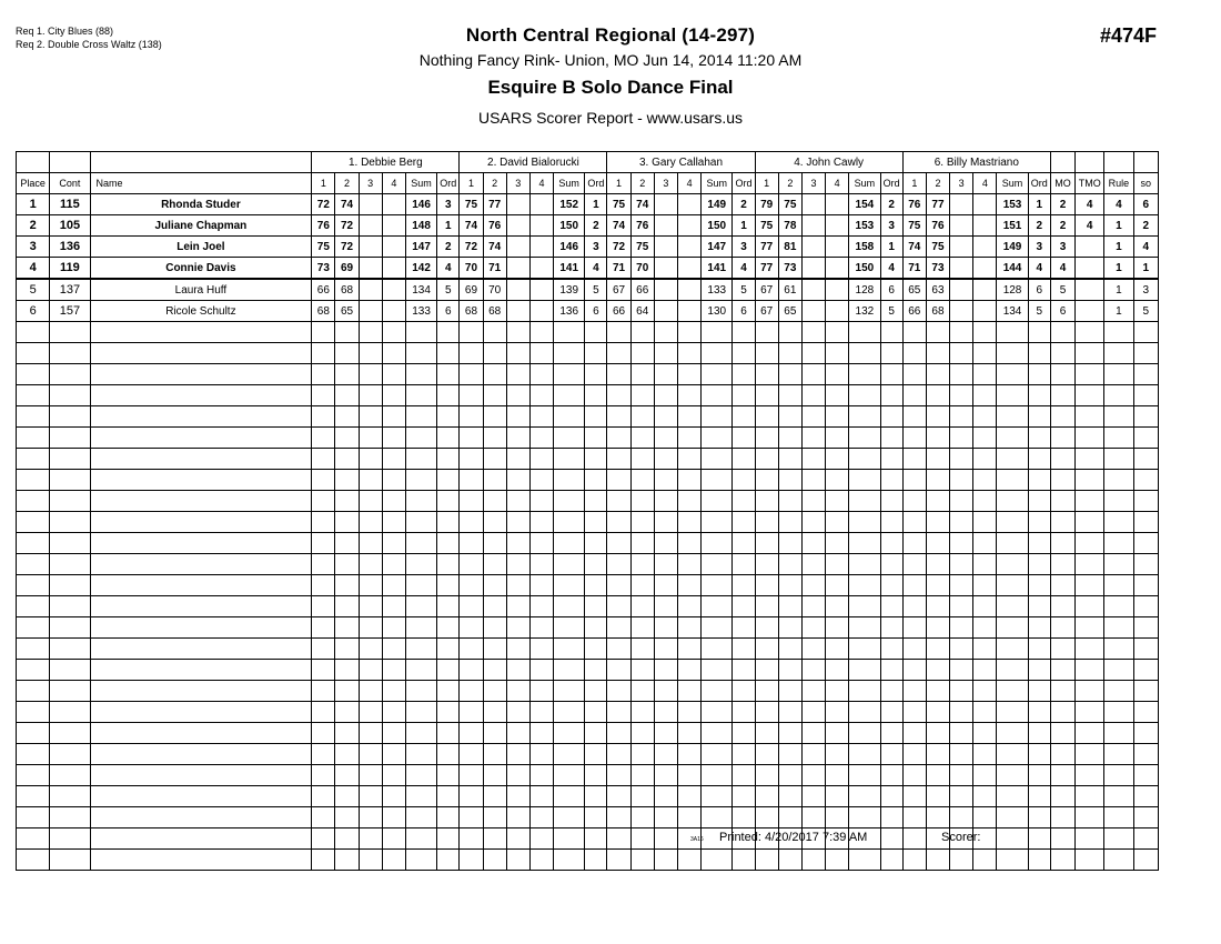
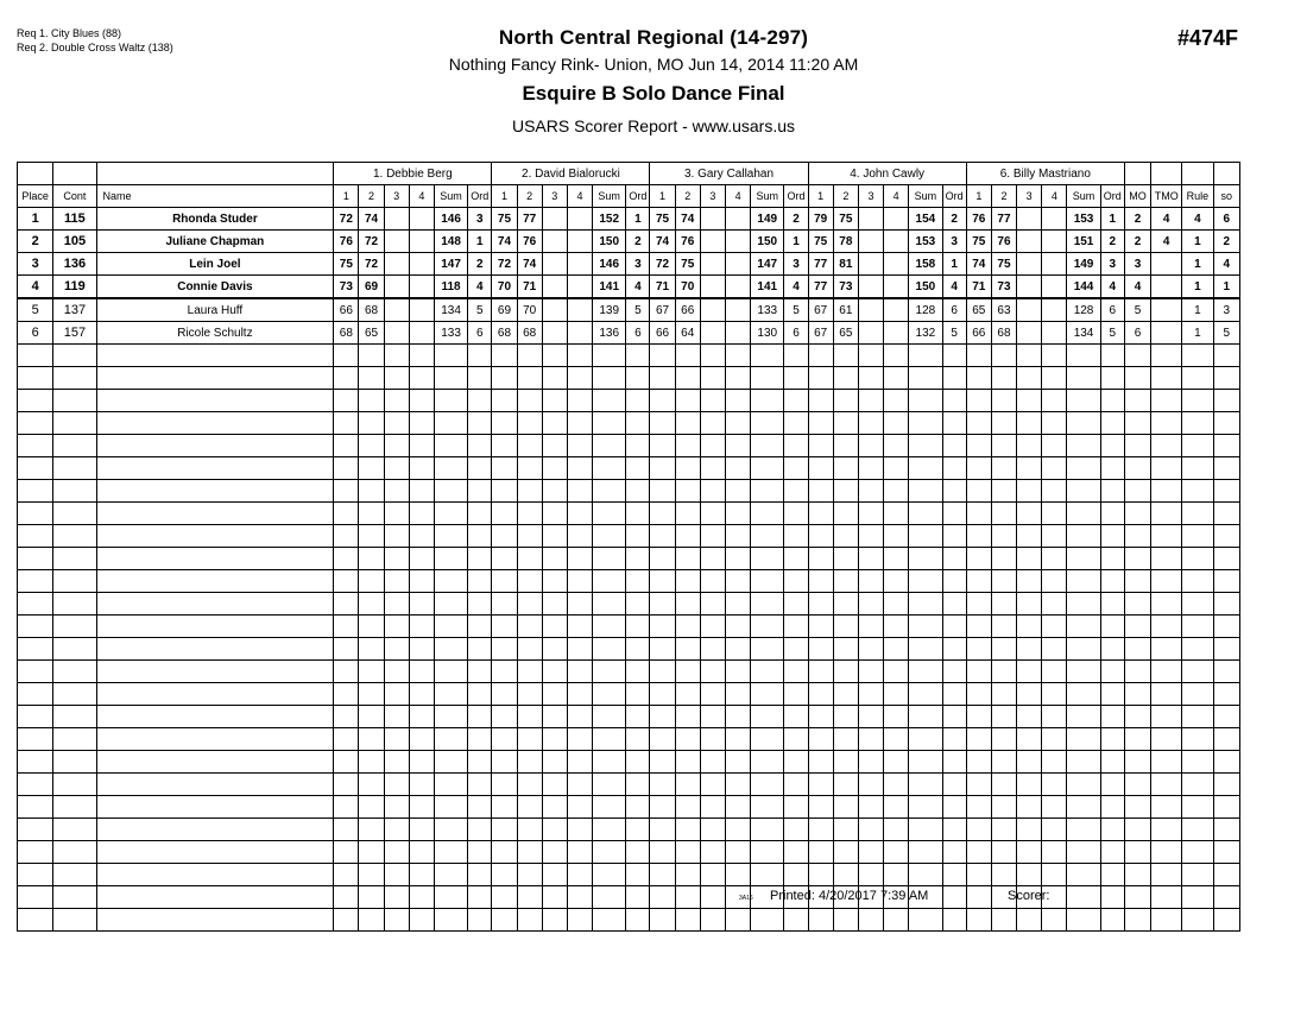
  Req 1. City Blues (88)
  Req 2. Double Cross Waltz (138)
  North Central Regional (14-297)
  Nothing Fancy Rink- Union, MO Jun 14, 2014 11:20 AM
  Esquire B Solo Dance Final
  USARS Scorer Report - www.usars.us
  #474F
  			1. Debbie Berg	2. David Bialorucki	3. Gary Callahan	4. John Cawly	6. Billy Mastriano
  Place	Cont	Name	1	2	3	4	Sum	Ord	1	2	3	4	Sum	Ord	1	2	3	4	Sum	Ord	1	2	3	4	Sum	Ord	1	2	3	4	Sum	Ord	MO	TMO	Rule	so
  1	115	Rhonda Studer	72	74			146	3	75	77			152	1	75	74			149	2	79	75			154	2	76	77			153	1	2	4	4	6
  2	105	Juliane Chapman	76	72			148	1	74	76			150	2	74	76			150	1	75	78			153	3	75	76			151	2	2	4	1	2
  3	136	Lein Joel	75	72			147	2	72	74			146	3	72	75			147	3	77	81			158	1	74	75			149	3	3		1	4
- 4	119	Connie Davis	73	69			142	4	70	71			141	4	71	70			141	4	77	73			150	4	71	73			144	4	4		1	1
+ 4	119	Connie Davis	73	69			118	4	70	71			141	4	71	70			141	4	77	73			150	4	71	73			144	4	4		1	1
  5	137	Laura Huff	66	68			134	5	69	70			139	5	67	66			133	5	67	61			128	6	65	63			128	6	5		1	3
  6	157	Ricole Schultz	68	65			133	6	68	68			136	6	66	64			130	6	67	65			132	5	66	68			134	5	6		1	5
  Printed: 4/20/2017 7:39 AM
  Scorer:
